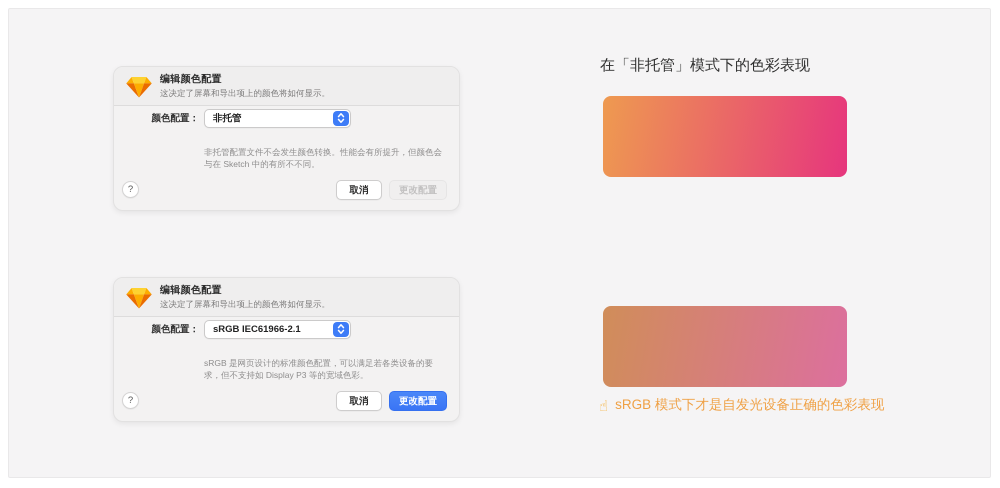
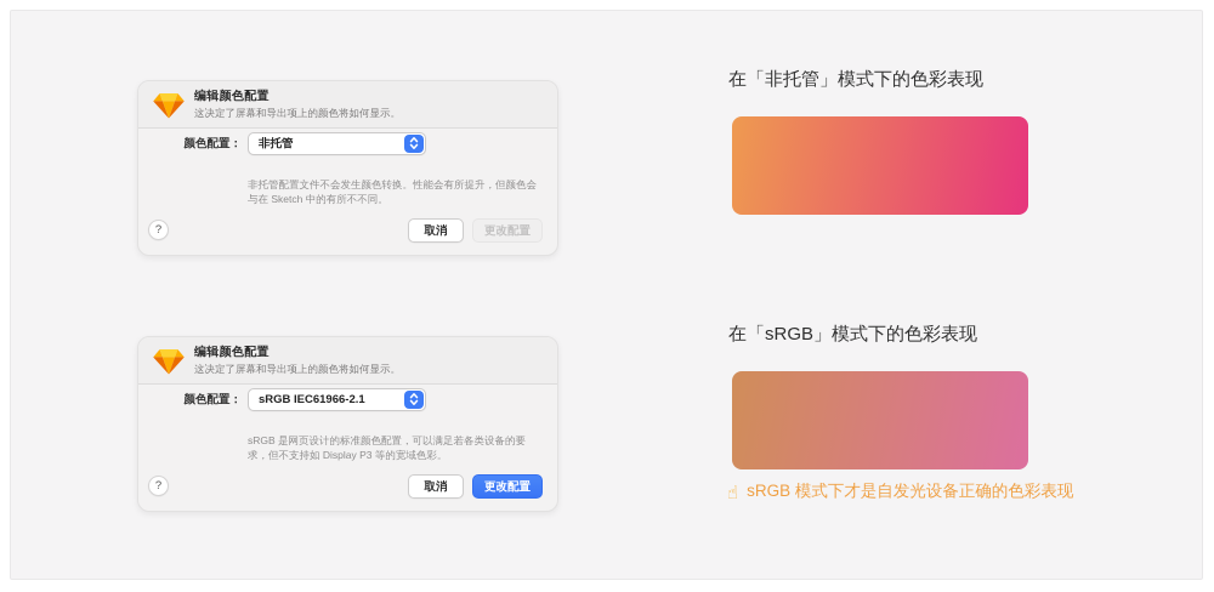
  编辑颜色配置
  这决定了屏幕和导出项上的颜色将如何显示。
  颜色配置：
  非托管
  非托管配置文件不会发生颜色转换。性能会有所提升，但颜色会与在 Sketch 中的有所不不同。
  ?
  取消
  更改配置
  编辑颜色配置
  这决定了屏幕和导出项上的颜色将如何显示。
  颜色配置：
  sRGB IEC61966-2.1
  sRGB 是网页设计的标准颜色配置，可以满足若各类设备的要求，但不支持如 Display P3 等的宽域色彩。
  ?
  取消
  更改配置
  在「非托管」模式下的色彩表现
+ 在「sRGB」模式下的色彩表现
  ☝
  sRGB 模式下才是自发光设备正确的色彩表现
